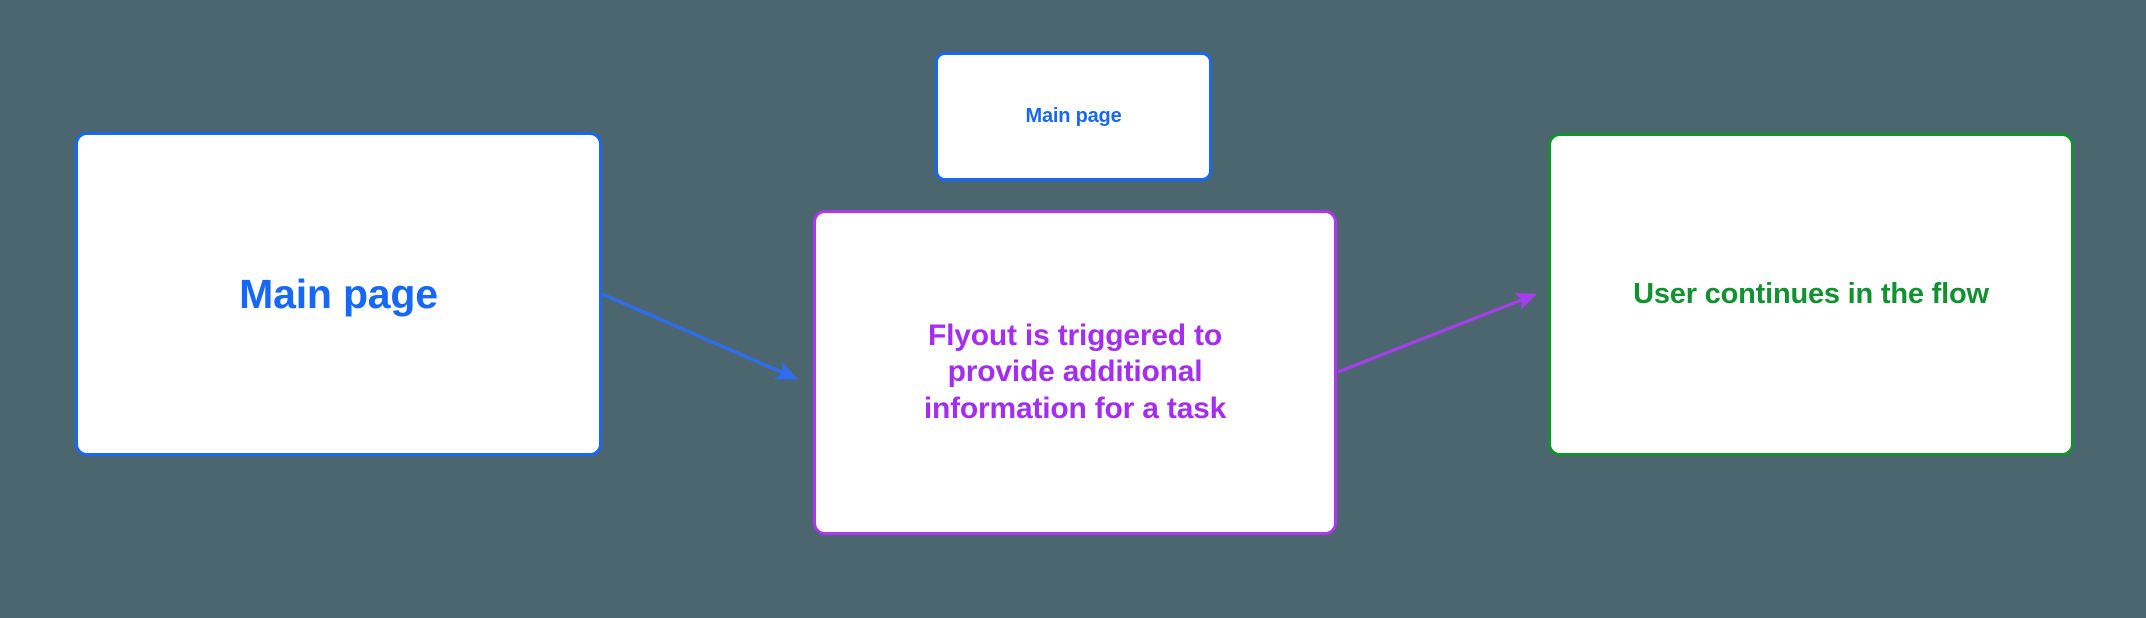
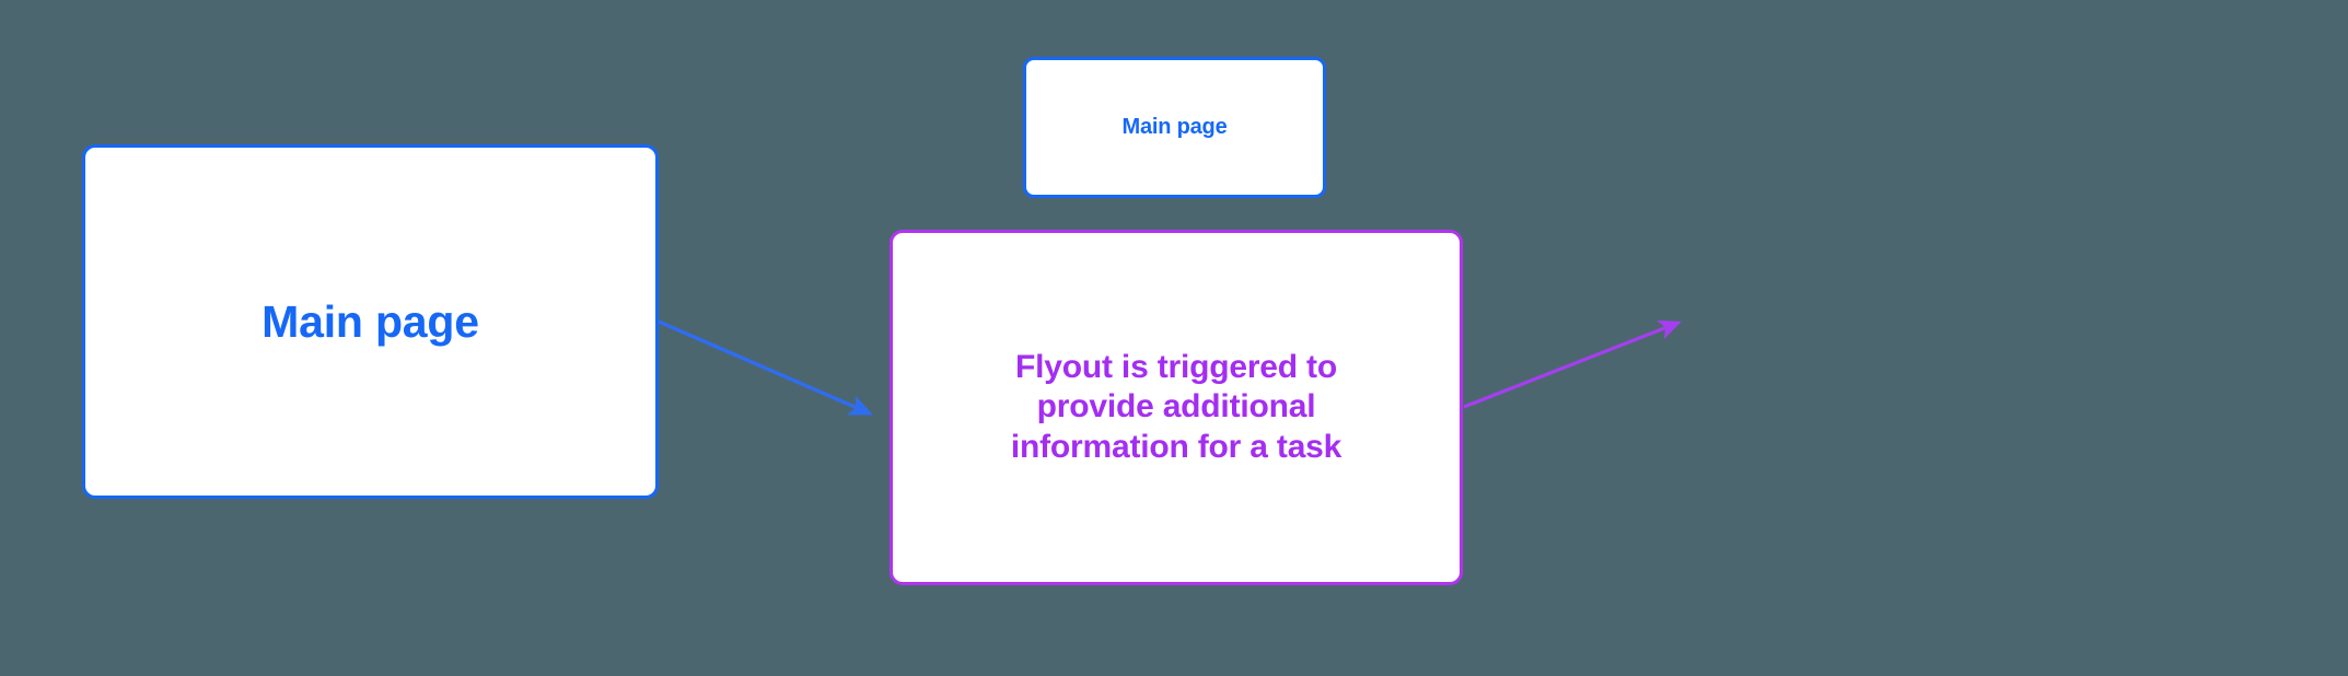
  Main page
  Main page
  Flyout is triggered to
  provide additional
  information for a task
- User continues in the flow
